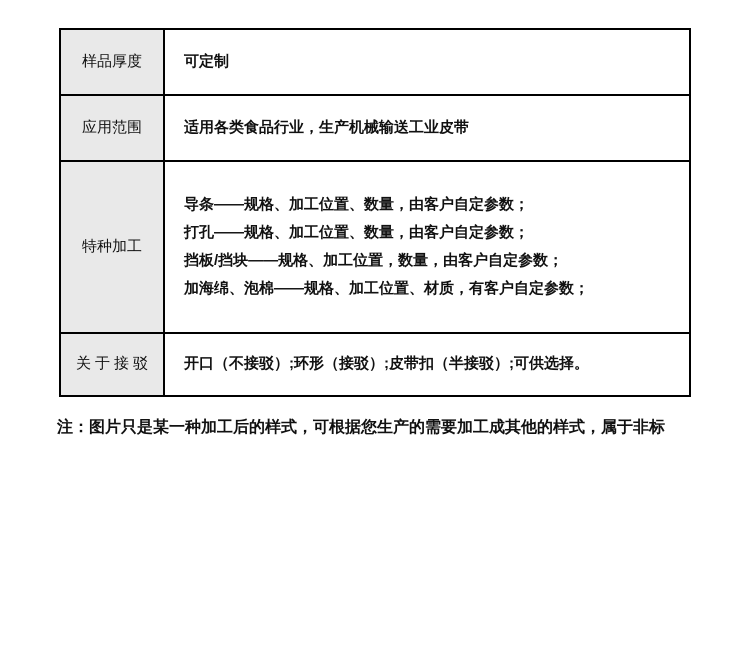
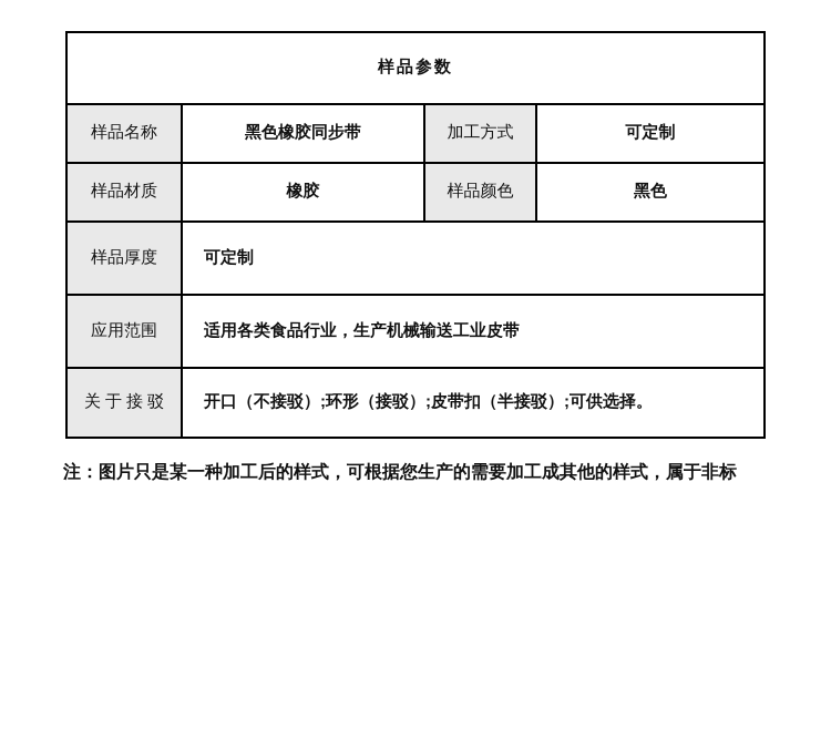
+ 样品参数
+ 样品名称	黑色橡胶同步带	加工方式	可定制
+ 样品材质	橡胶	样品颜色	黑色
  样品厚度	可定制
  应用范围	适用各类食品行业，生产机械输送工业皮带
- 特种加工	导条——规格、加工位置、数量，由客户自定参数； 打孔——规格、加工位置、数量，由客户自定参数； 挡板/挡块——规格、加工位置，数量，由客户自定参数； 加海绵、泡棉——规格、加工位置、材质，有客户自定参数；
  关于接驳	开口（不接驳）;环形（接驳）;皮带扣（半接驳）;可供选择。
  注：图片只是某一种加工后的样式，可根据您生产的需要加工成其他的样式，属于非标
